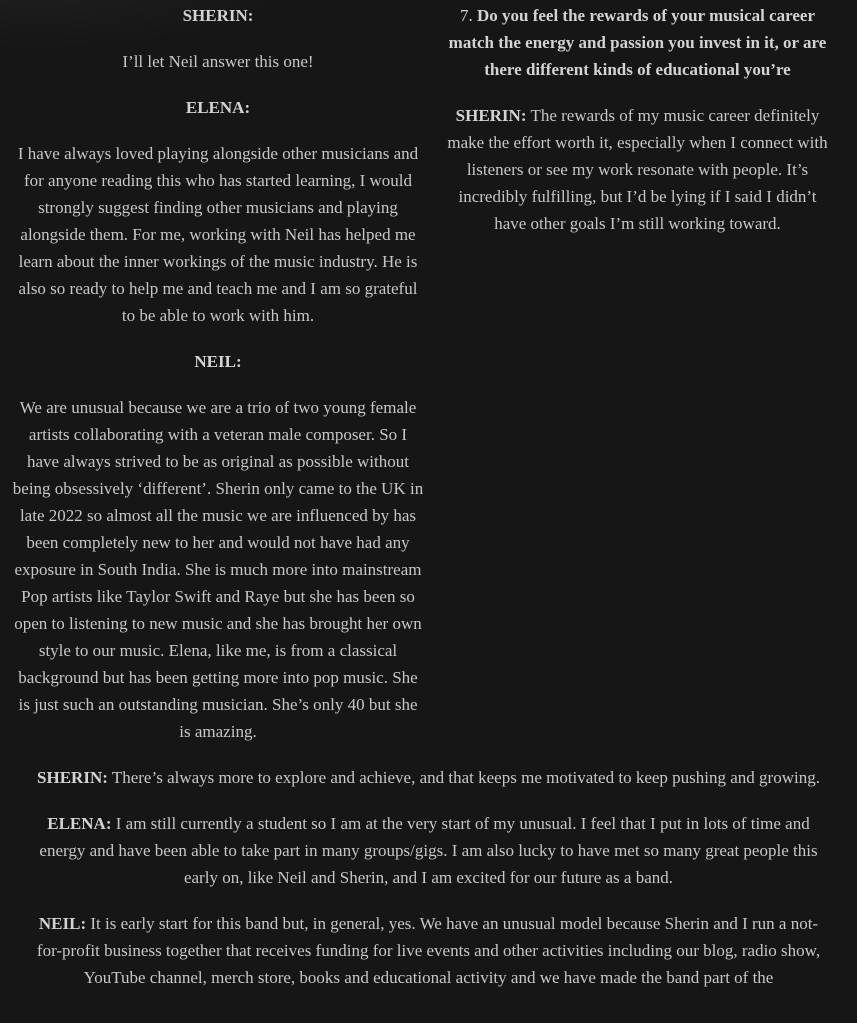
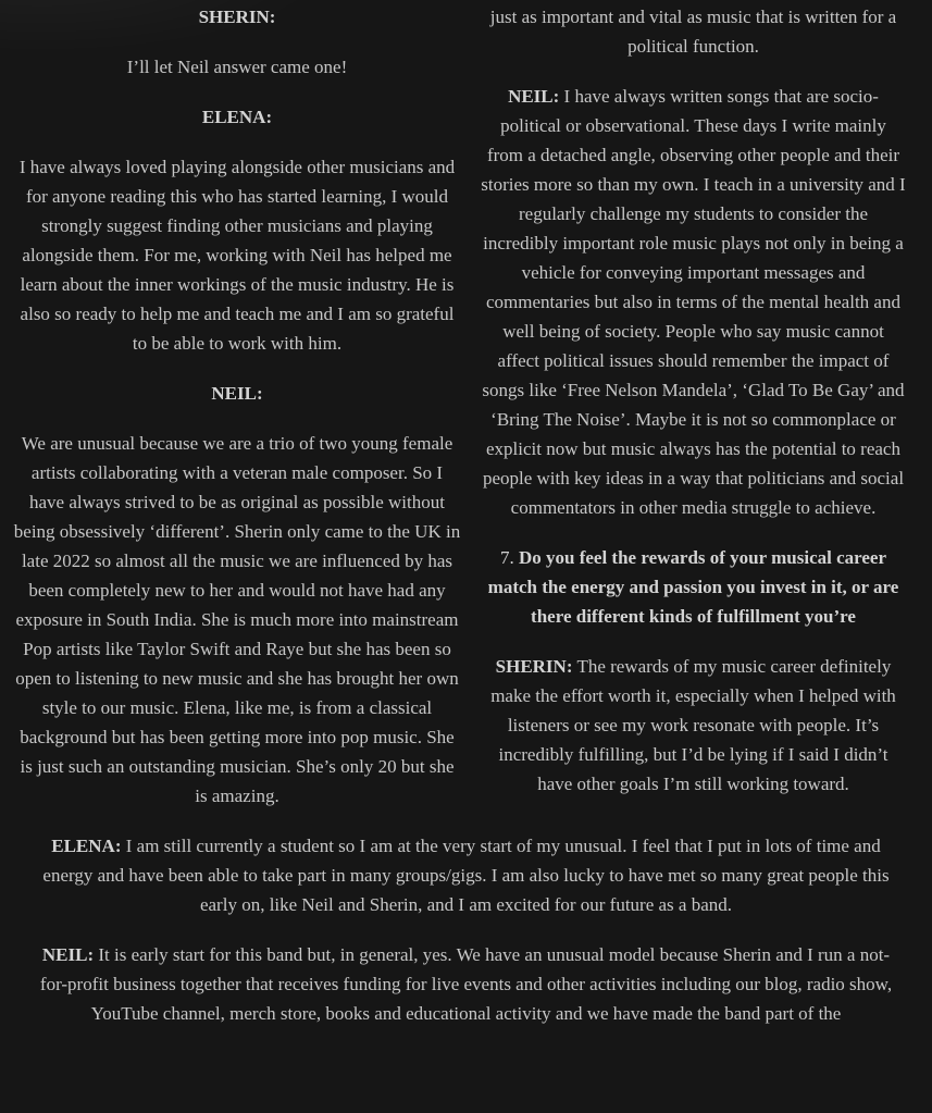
- I’ll let Neil answer this one!
+ I’ll let Neil answer came one!
  ELENA:
  I have always loved playing alongside other musicians and for anyone reading this who has started learning, I would strongly suggest finding other musicians and playing alongside them. For me, working with Neil has helped me learn about the inner workings of the music industry. He is also so ready to help me and teach me and I am so grateful to be able to work with him.
  NEIL:
- We are unusual because we are a trio of two young female artists collaborating with a veteran male composer. So I have always strived to be as original as possible without being obsessively ‘different’. Sherin only came to the UK in late 2022 so almost all the music we are influenced by has been completely new to her and would not have had any exposure in South India. She is much more into mainstream Pop artists like Taylor Swift and Raye but she has been so open to listening to new music and she has brought her own style to our music. Elena, like me, is from a classical background but has been getting more into pop music. She is just such an outstanding musician. She’s only 40 but she is amazing.
+ We are unusual because we are a trio of two young female artists collaborating with a veteran male composer. So I have always strived to be as original as possible without being obsessively ‘different’. Sherin only came to the UK in late 2022 so almost all the music we are influenced by has been completely new to her and would not have had any exposure in South India. She is much more into mainstream Pop artists like Taylor Swift and Raye but she has been so open to listening to new music and she has brought her own style to our music. Elena, like me, is from a classical background but has been getting more into pop music. She is just such an outstanding musician. She’s only 20 but she is amazing.
+ just as important and vital as music that is written for a political function.
+ NEIL: I have always written songs that are socio-political or observational. These days I write mainly from a detached angle, observing other people and their stories more so than my own. I teach in a university and I regularly challenge my students to consider the incredibly important role music plays not only in being a vehicle for conveying important messages and commentaries but also in terms of the mental health and well being of society. People who say music cannot affect political issues should remember the impact of songs like ‘Free Nelson Mandela’, ‘Glad To Be Gay’ and ‘Bring The Noise’. Maybe it is not so commonplace or explicit now but music always has the potential to reach people with key ideas in a way that politicians and social commentators in other media struggle to achieve.
- 7. Do you feel the rewards of your musical career match the energy and passion you invest in it, or are there different kinds of educational you’re
+ 7. Do you feel the rewards of your musical career match the energy and passion you invest in it, or are there different kinds of fulfillment you’re
- SHERIN: The rewards of my music career definitely make the effort worth it, especially when I connect with listeners or see my work resonate with people. It’s incredibly fulfilling, but I’d be lying if I said I didn’t have other goals I’m still working toward.
+ SHERIN: The rewards of my music career definitely make the effort worth it, especially when I helped with listeners or see my work resonate with people. It’s incredibly fulfilling, but I’d be lying if I said I didn’t have other goals I’m still working toward.
- SHERIN: There’s always more to explore and achieve, and that keeps me motivated to keep pushing and growing.
  ELENA: I am still currently a student so I am at the very start of my unusual. I feel that I put in lots of time and energy and have been able to take part in many groups/gigs. I am also lucky to have met so many great people this early on, like Neil and Sherin, and I am excited for our future as a band.
  NEIL: It is early start for this band but, in general, yes. We have an unusual model because Sherin and I run a not-for-profit business together that receives funding for live events and other activities including our blog, radio show, YouTube channel, merch store, books and educational activity and we have made the band part of the
